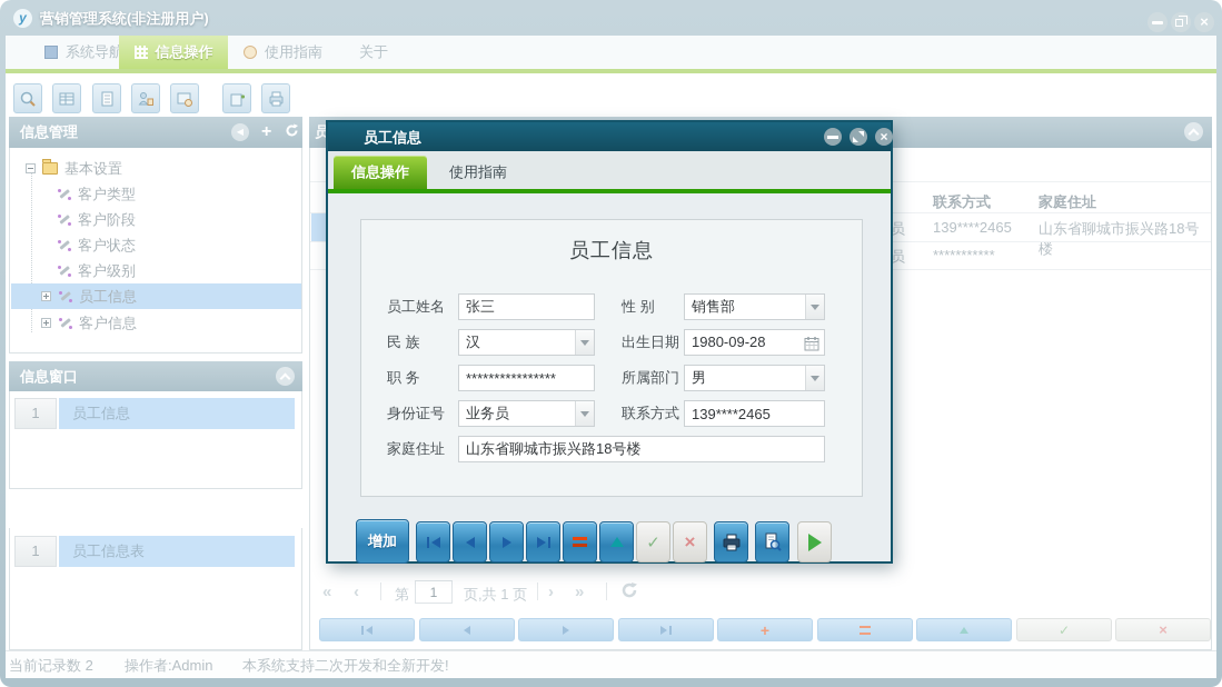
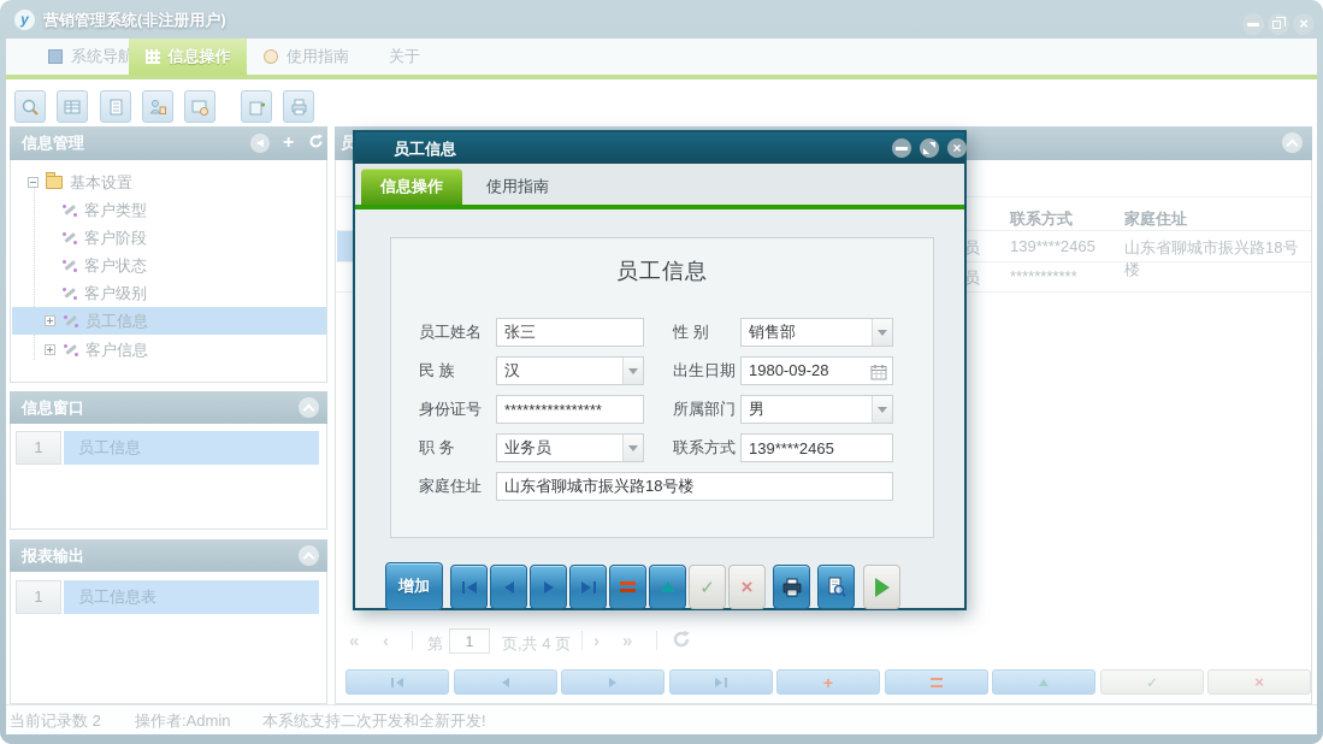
  y
  营销管理系统(非注册用户)
  ×
  系统导航
  信息操作
  使用指南
  关于
  信息管理
  ◀
  +
  基本设置
  客户类型
  客户阶段
  客户状态
  客户级别
  员工信息
  客户信息
  信息窗口
  1
  员工信息
+ 报表输出
  1
  员工信息表
  联系方式
  家庭住址
  员
  139****2465
  山东省聊城市振兴路18号楼
  员
  ***********
  «
  ‹
  第
  1
- 页,共 1 页
+ 页,共 4 页
  ›
  »
  +
  ✓
  ×
  当前记录数 2
  操作者:Admin
  本系统支持二次开发和全新开发!
  员工信息
  ×
  信息操作
  使用指南
  员工信息
  员工姓名
  张三
  性 别
  销售部
  民 族
  汉
  出生日期
  1980-09-28
- 职 务
+ 身份证号
  ****************
  所属部门
  男
- 身份证号
+ 职 务
  业务员
  联系方式
  139****2465
  家庭住址
  山东省聊城市振兴路18号楼
  增加
  ✓
  ×
